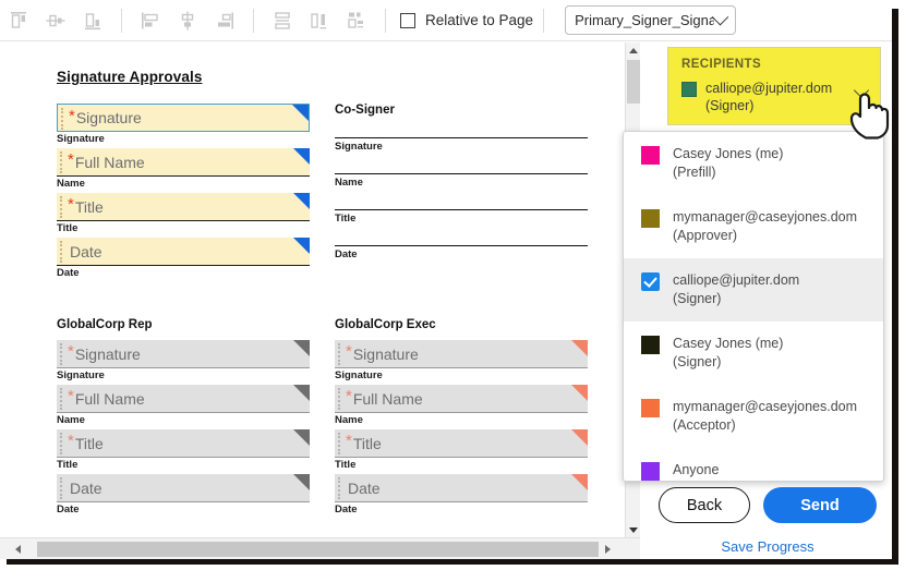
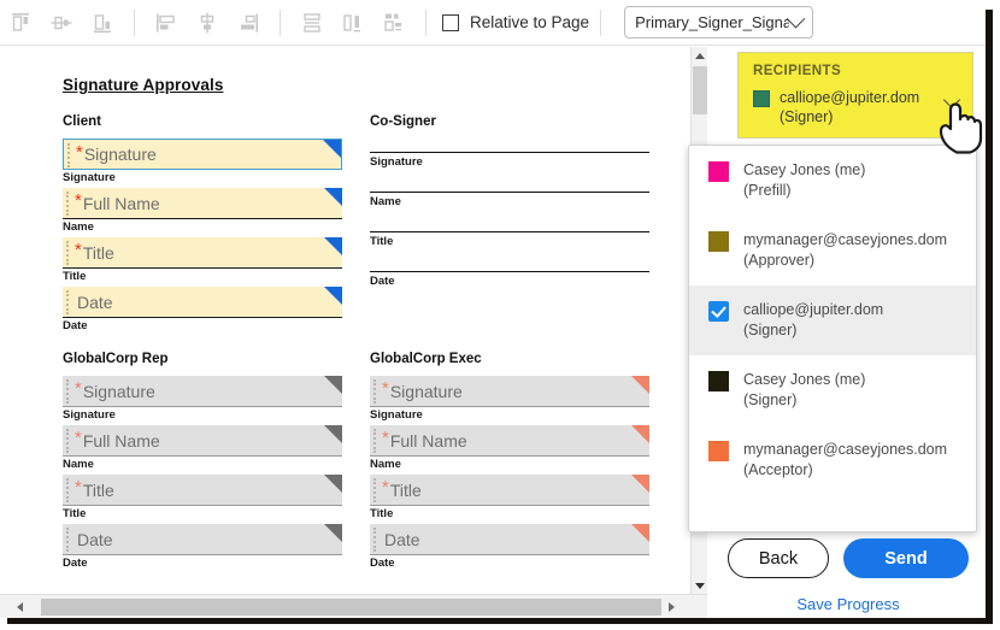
  Relative to Page
  Primary_Signer_Signa
  Signature Approvals
+ Client
  *
  Signature
  Signature
  *
  Full Name
  Name
  *
  Title
  Title
  Date
  Date
  Co-Signer
  Signature
  Name
  Title
  Date
  GlobalCorp Rep
  *
  Signature
  Signature
  *
  Full Name
  Name
  *
  Title
  Title
  Date
  Date
  GlobalCorp Exec
  *
  Signature
  Signature
  *
  Full Name
  Name
  *
  Title
  Title
  Date
  Date
  RECIPIENTS
  calliope@jupiter.dom
  (Signer)
  Casey Jones (me)
  (Prefill)
  mymanager@caseyjones.dom
  (Approver)
  calliope@jupiter.dom
  (Signer)
  Casey Jones (me)
  (Signer)
  mymanager@caseyjones.dom
  (Acceptor)
- Anyone
  Back
  Send
  Save Progress
